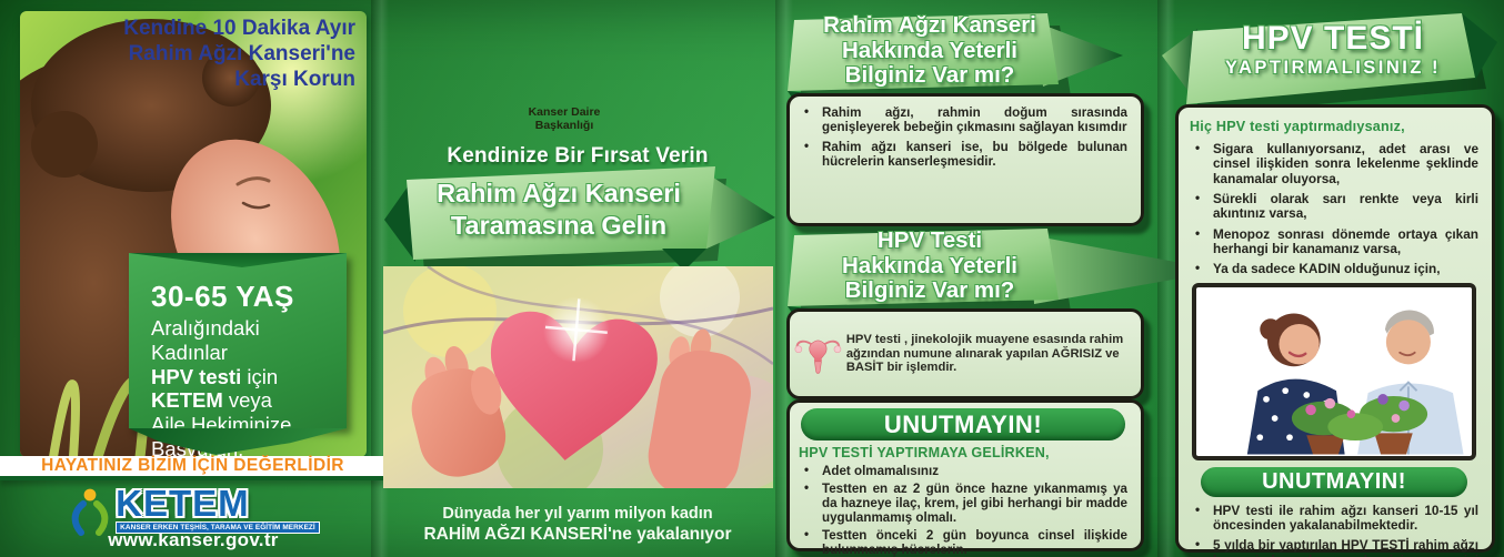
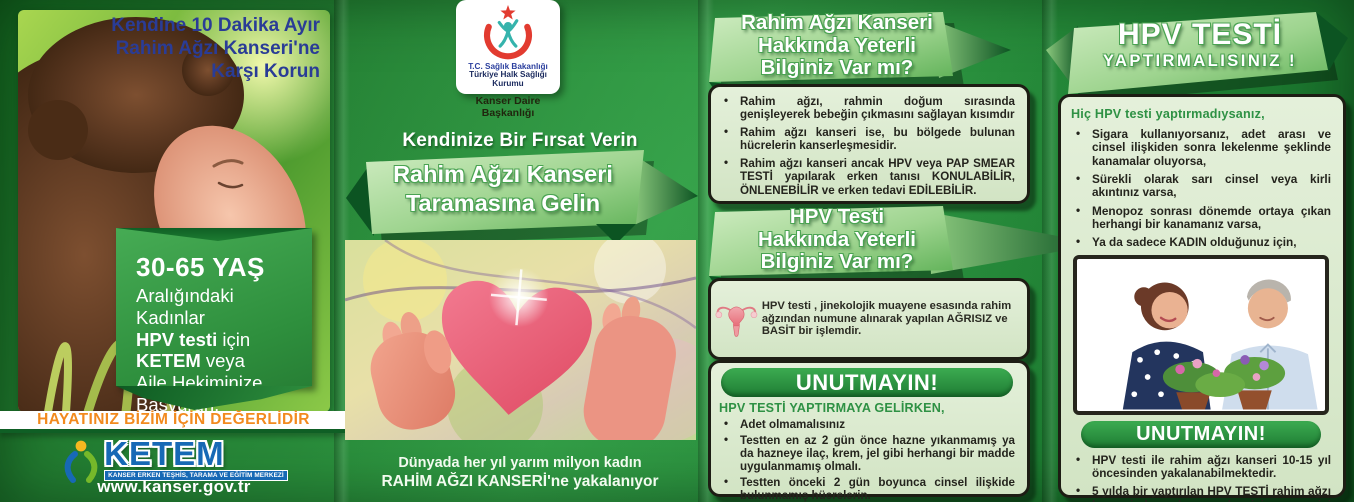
  Kendine 10 Dakika Ayır
  Rahim Ağzı Kanseri'ne
  Karşı Korun
  30-65 YAŞ
  Aralığındaki
  Kadınlar
  HPV testi için
  KETEM veya
  Aile Hekiminize
  HAYATINIZ BİZİM İÇİN DEĞERLİDİR
  KETEM
  www.kanser.gov.tr
+ T.C. Sağlık Bakanlığı
+ Türkiye Halk Sağlığı
+ Kurumu
  Kanser Daire
  Başkanlığı
  Kendinize Bir Fırsat Verin
  Rahim Ağzı Kanseri
  Taramasına Gelin
  Dünyada her yıl yarım milyon kadın
  RAHİM AĞZI KANSERİ'ne yakalanıyor
  Rahim Ağzı Kanseri
  Hakkında Yeterli
  Bilginiz Var mı?
  Rahim ağzı, rahmin doğum sırasında genişleyerek bebeğin çıkmasını sağlayan kısımdır
  Rahim ağzı kanseri ise, bu bölgede bulunan hücrelerin kanserleşmesidir.
+ Rahim ağzı kanseri ancak HPV veya PAP SMEAR TESTİ yapılarak erken tanısı KONULABİLİR, ÖNLENEBİLİR ve erken tedavi EDİLEBİLİR.
  HPV Testi
  Hakkında Yeterli
  Bilginiz Var mı?
  HPV testi , jinekolojik muayene esasında rahim ağzından numune alınarak yapılan AĞRISIZ ve BASİT bir işlemdir.
  UNUTMAYIN!
  HPV TESTİ YAPTIRMAYA GELİRKEN,
  Adet olmamalısınız
  Testten en az 2 gün önce hazne yıkanmamış ya da hazneye ilaç, krem, jel gibi herhangi bir madde uygulanmamış olmalı.
  Testten önceki 2 gün boyunca cinsel ilişkide bulunmamış hücrelerin.
  HPV TESTİ
  YAPTIRMALISINIZ !
  Hiç HPV testi yaptırmadıysanız,
  Sigara kullanıyorsanız, adet arası ve cinsel ilişkiden sonra lekelenme şeklinde kanamalar oluyorsa,
- Sürekli olarak sarı renkte veya kirli akıntınız varsa,
+ Sürekli olarak sarı cinsel veya kirli akıntınız varsa,
  Menopoz sonrası dönemde ortaya çıkan herhangi bir kanamanız varsa,
  Ya da sadece KADIN olduğunuz için,
  UNUTMAYIN!
  HPV testi ile rahim ağzı kanseri 10-15 yıl öncesinden yakalanabilmektedir.
